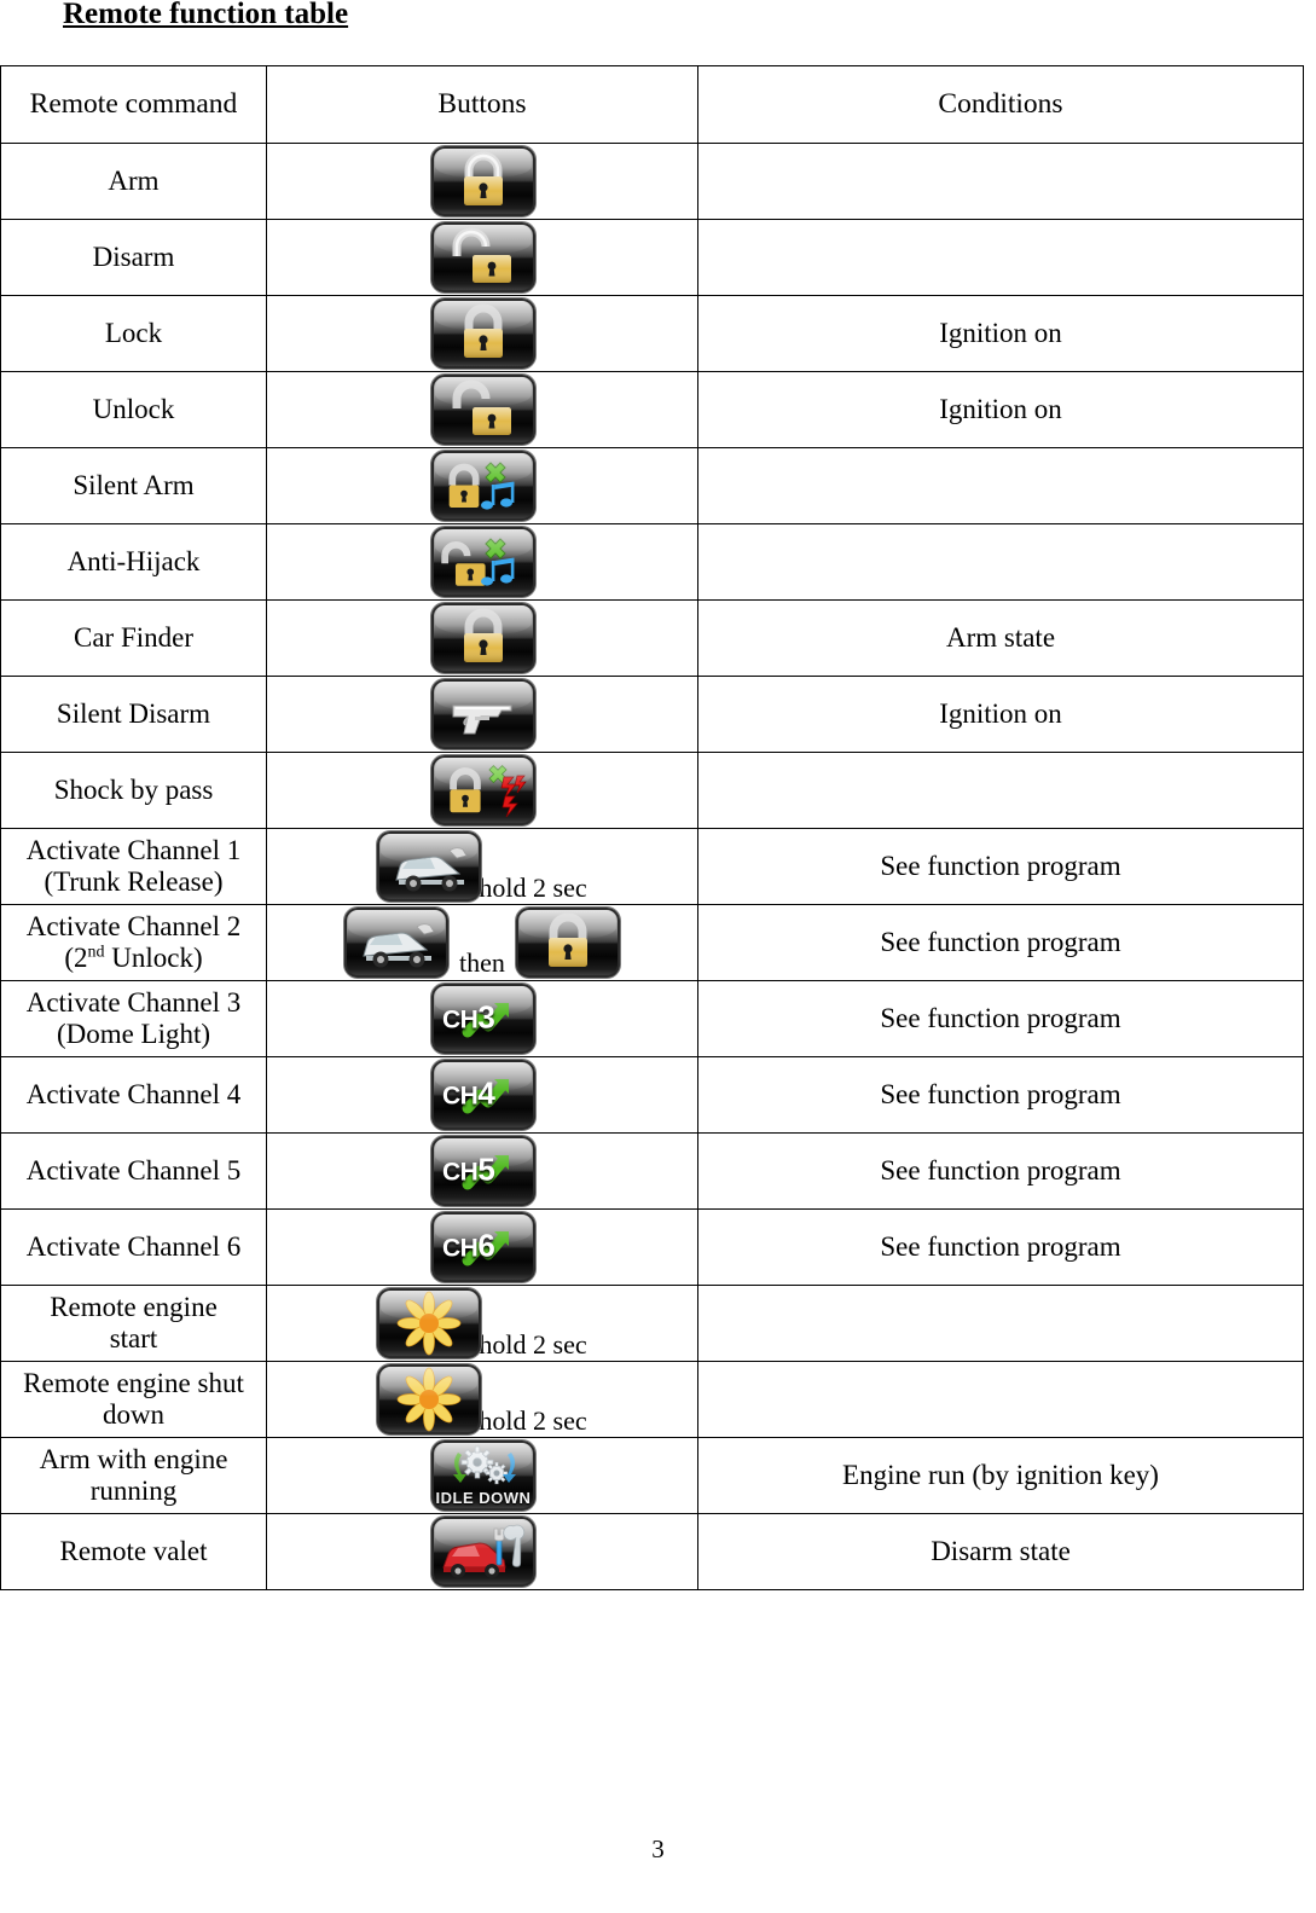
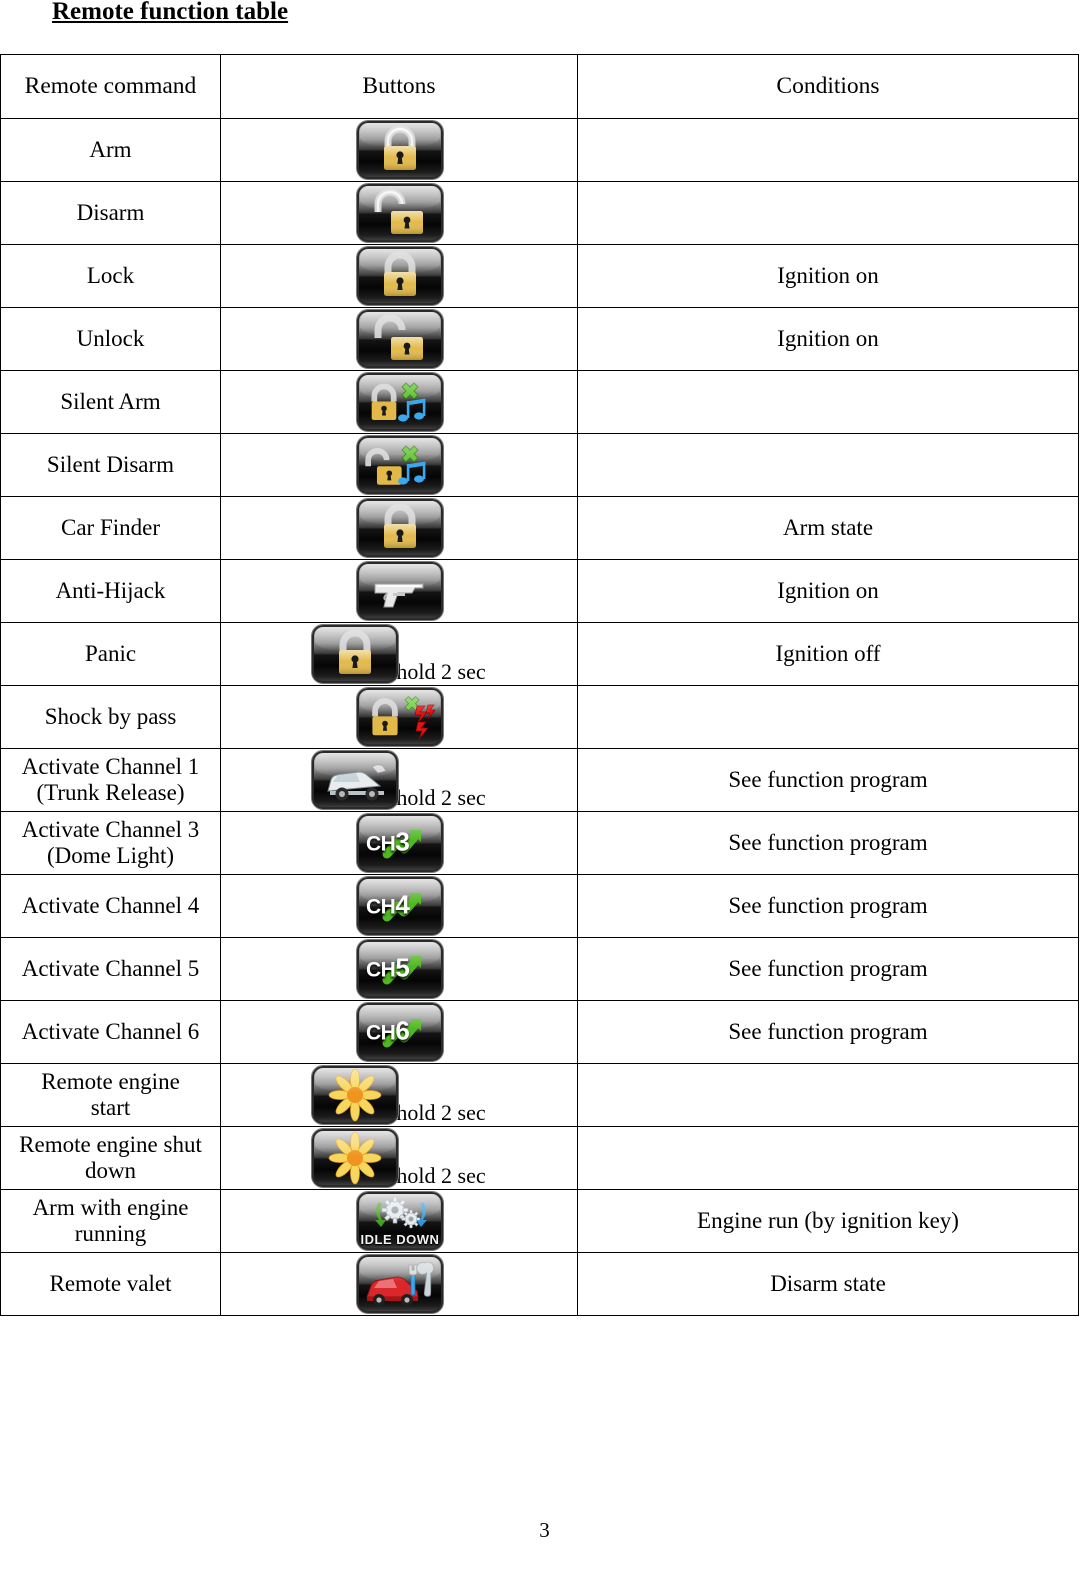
  Remote function table
  Remote command	Buttons	Conditions
  Arm
  Disarm
  Lock		Ignition on
  Unlock		Ignition on
  Silent Arm
- Anti-Hijack
+ Silent Disarm
  Car Finder		Arm state
- Silent Disarm		Ignition on
+ Anti-Hijack		Ignition on
+ Panic	hold 2 sec	Ignition off
  Shock by pass
  Activate Channel 1 (Trunk Release)	hold 2 sec	See function program
- Activate Channel 2 (2nd Unlock)	then	See function program
  Activate Channel 3 (Dome Light)	CH3	See function program
  Activate Channel 4	CH4	See function program
  Activate Channel 5	CH5	See function program
  Activate Channel 6	CH6	See function program
  Remote engine start	hold 2 sec
  Remote engine shut down	hold 2 sec
  Arm with engine running	IDLE DOWN	Engine run (by ignition key)
  Remote valet		Disarm state
  3
